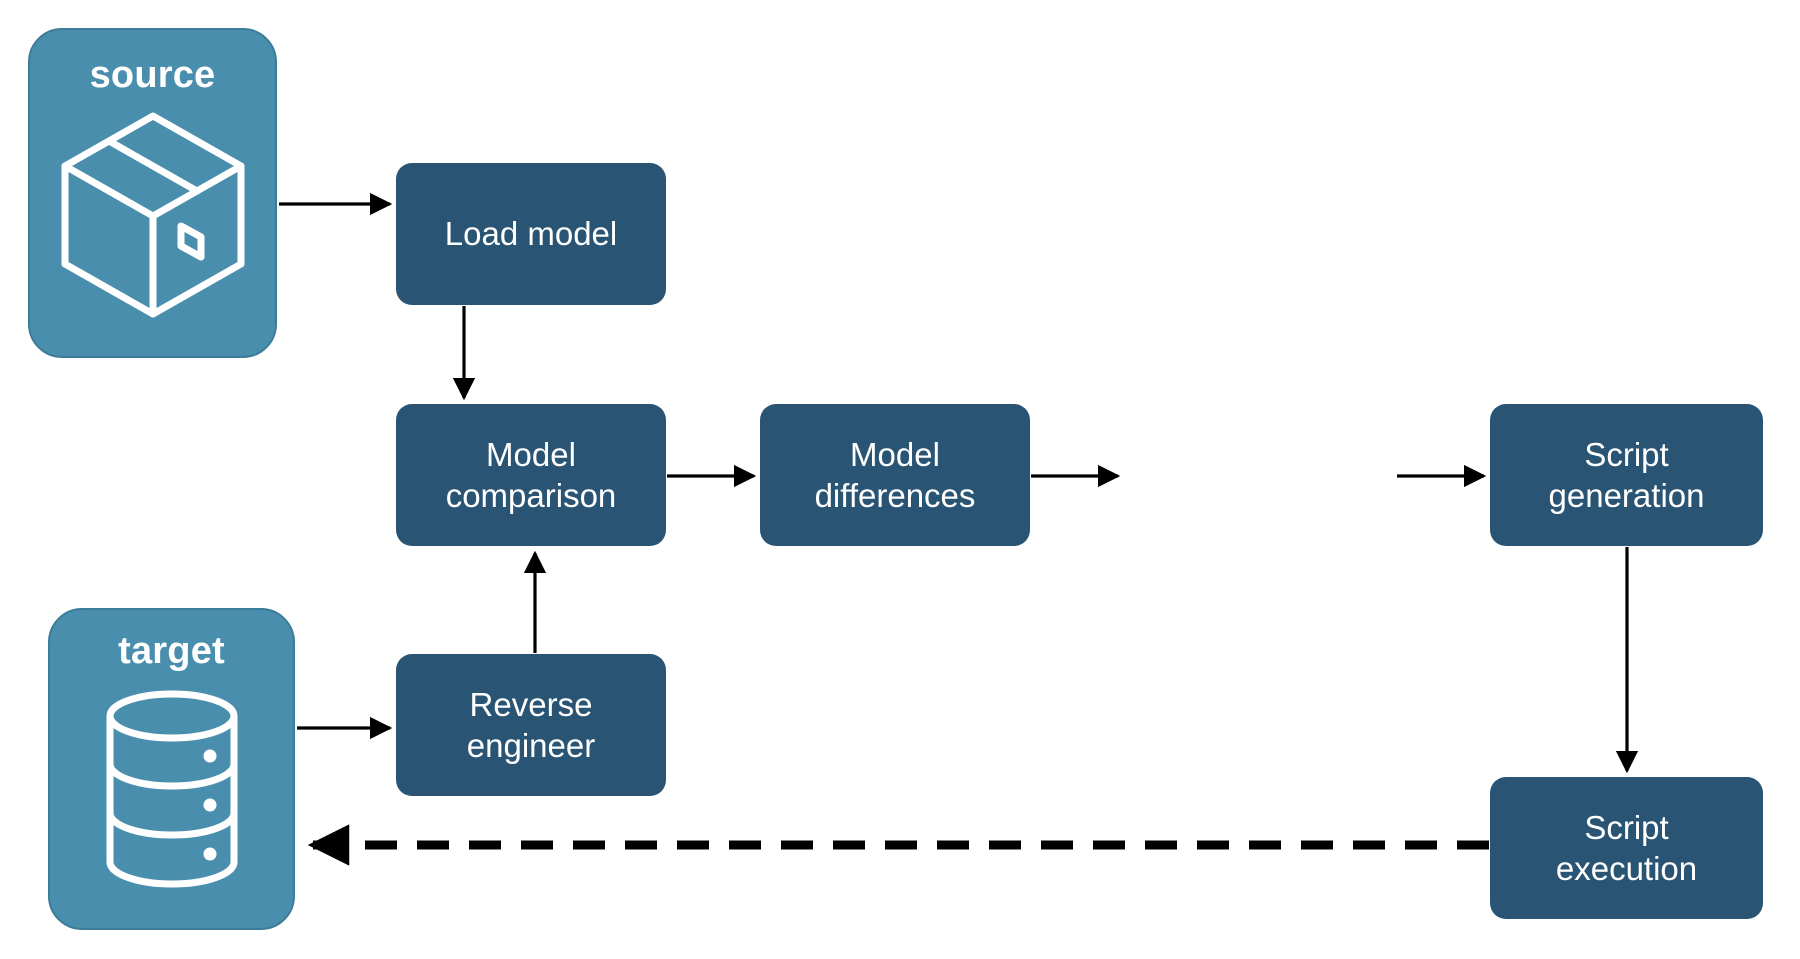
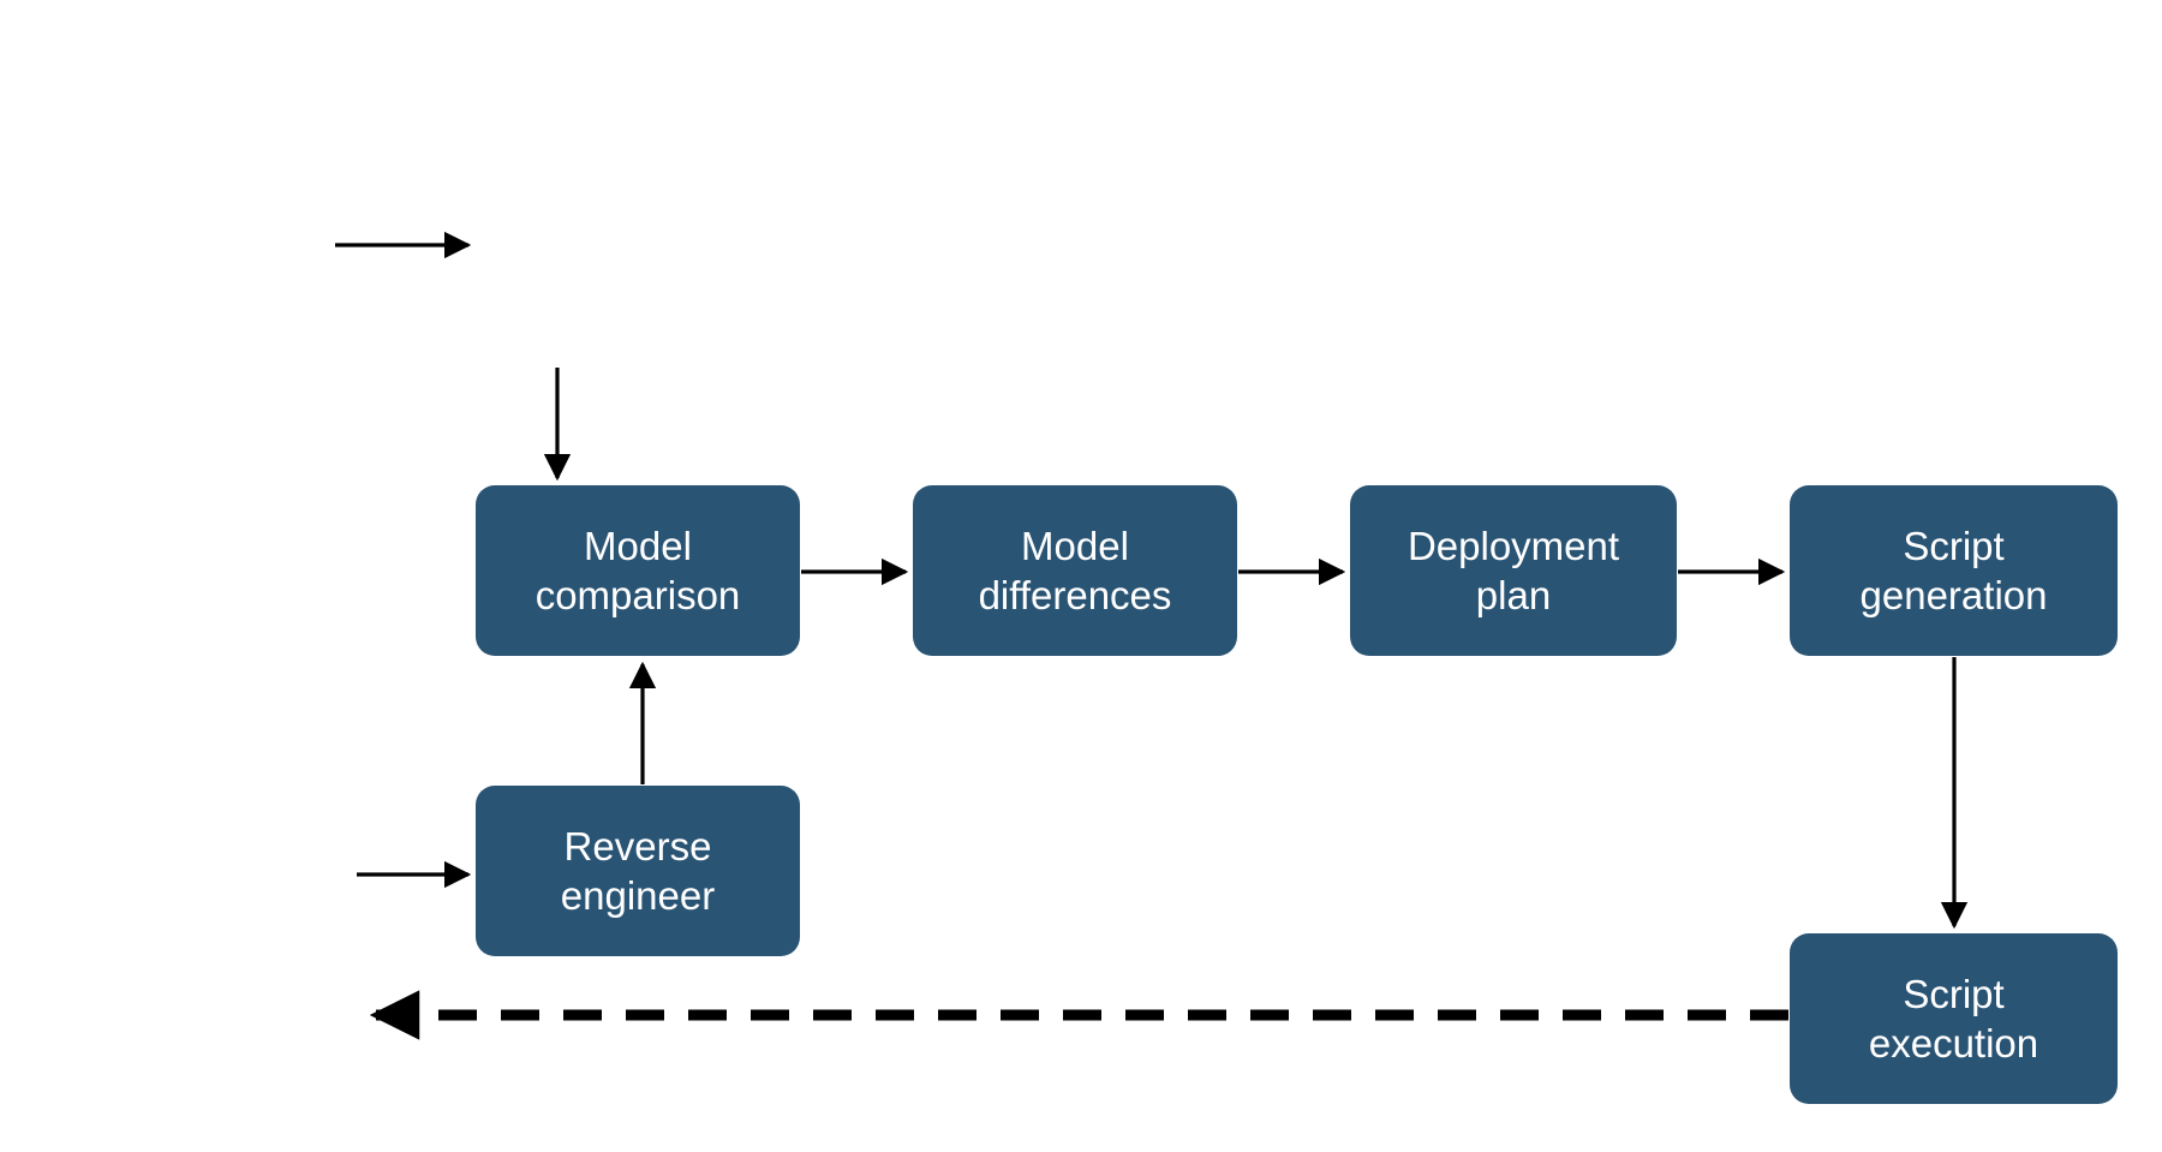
- source
- target
- Load model
  Model
  comparison
  Model
  differences
+ Deployment
+ plan
  Script
  generation
  Reverse
  engineer
  Script
  execution
